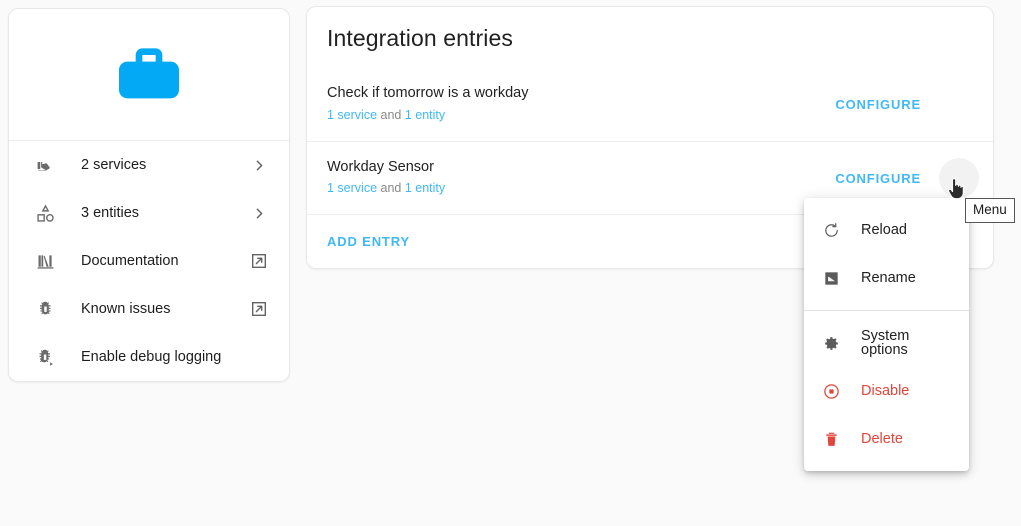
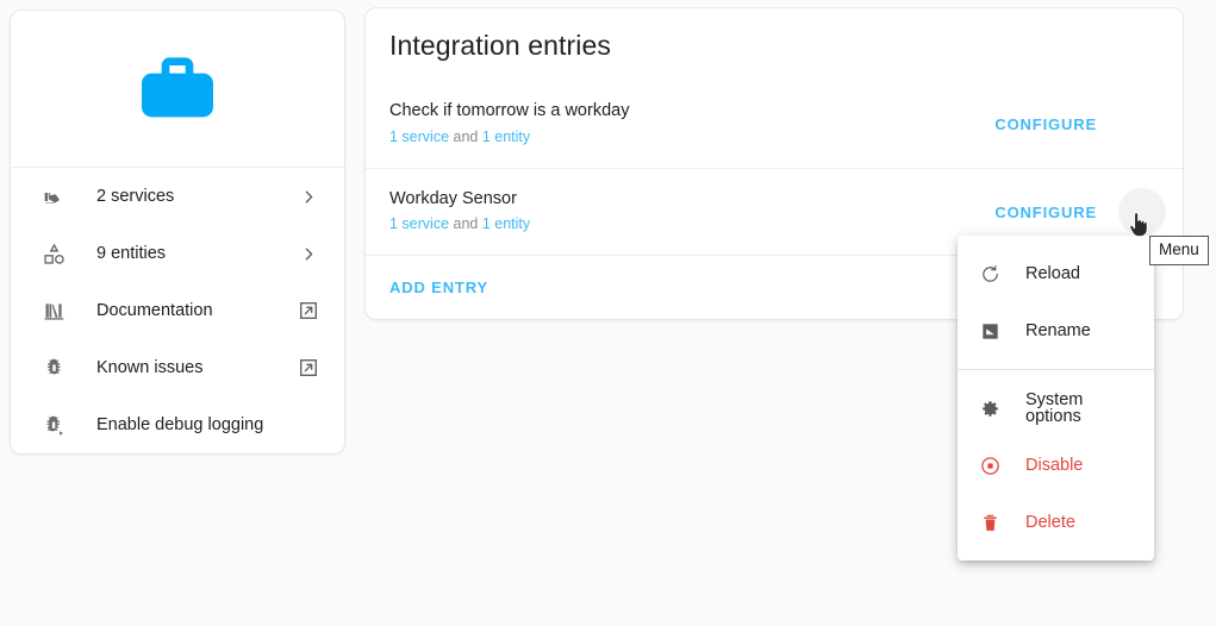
  2 services
- 3 entities
+ 9 entities
  Documentation
  Known issues
  Enable debug logging
  Integration entries
  Check if tomorrow is a workday
  1 service and 1 entity
  CONFIGURE
  Workday Sensor
  1 service and 1 entity
  CONFIGURE
  ADD ENTRY
  Reload
  Rename
  System options
  Disable
  Delete
  Menu
